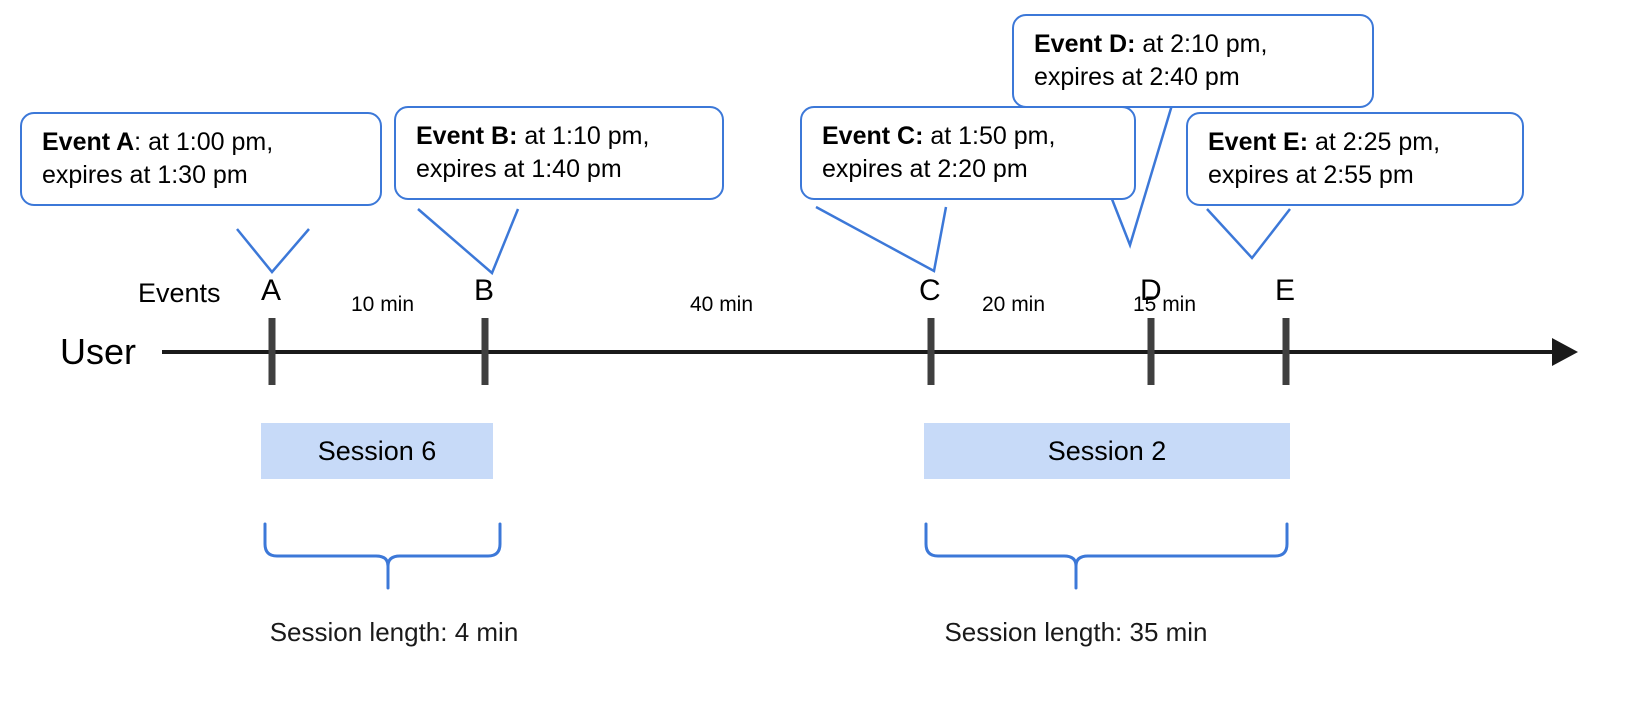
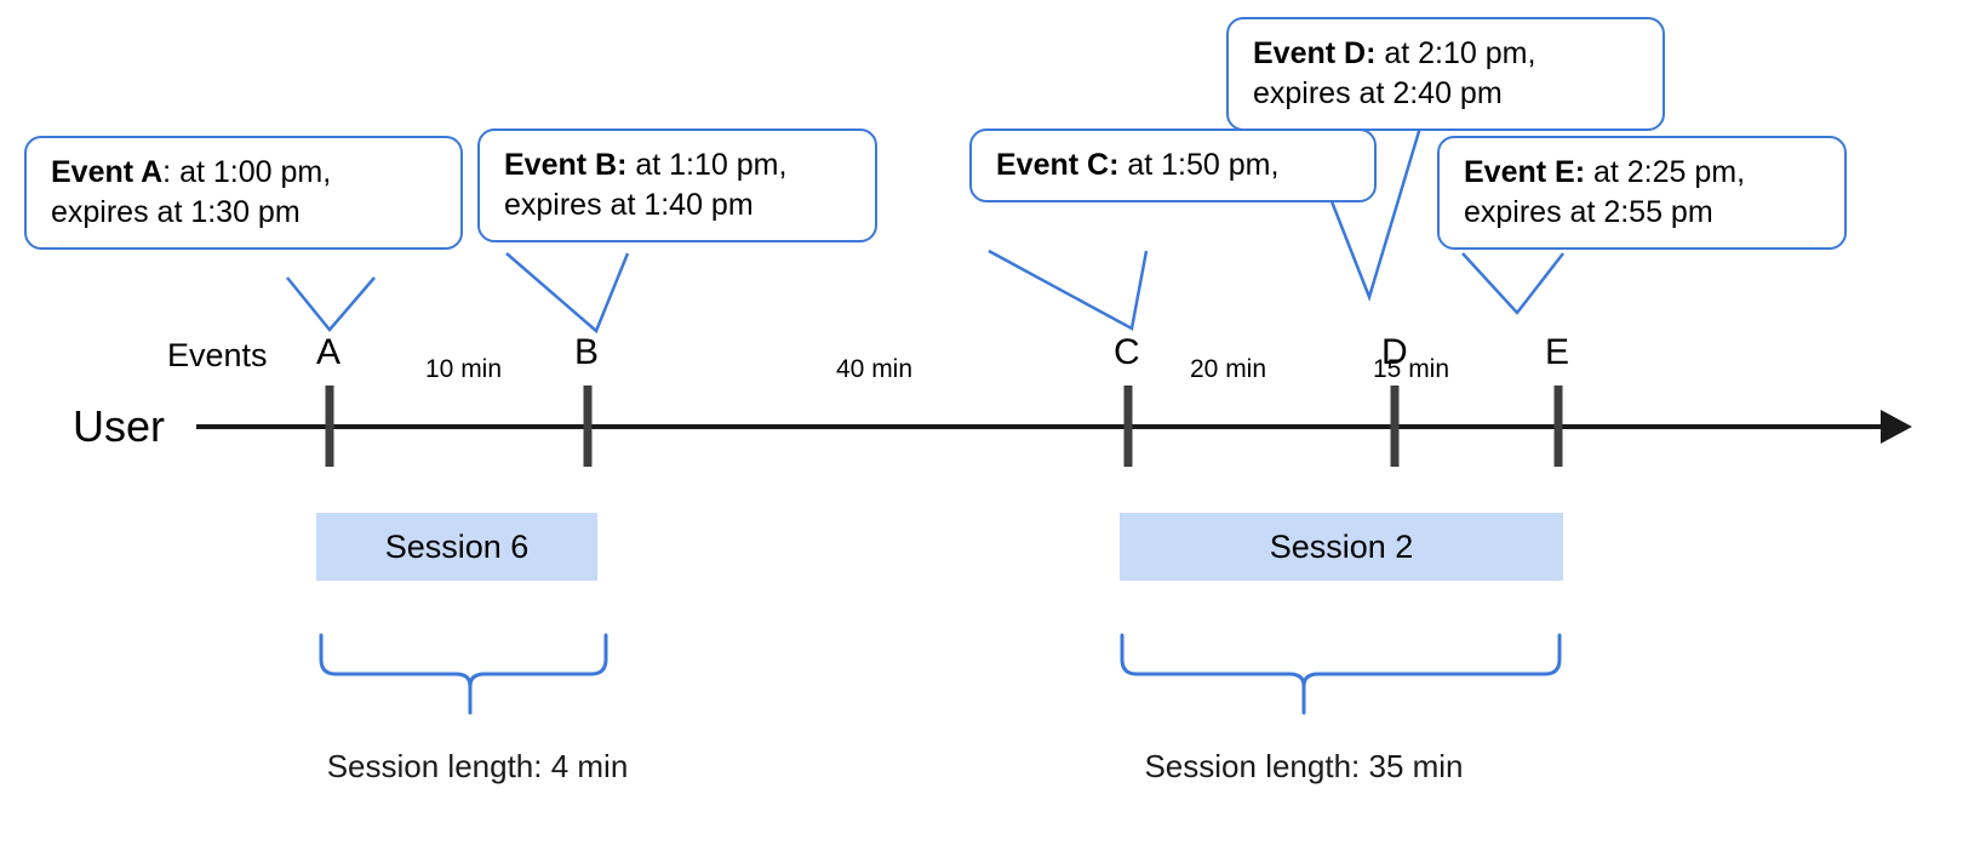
  Event A: at 1:00 pm,
  expires at 1:30 pm
  Event B: at 1:10 pm,
  expires at 1:40 pm
  Event C: at 1:50 pm,
- expires at 2:20 pm
  Event D: at 2:10 pm,
  expires at 2:40 pm
  Event E: at 2:25 pm,
  expires at 2:55 pm
  Events
  User
  A
  B
  C
  D
  E
  10 min
  40 min
  20 min
  15 min
  Session 6
  Session 2
  Session length: 4 min
  Session length: 35 min
